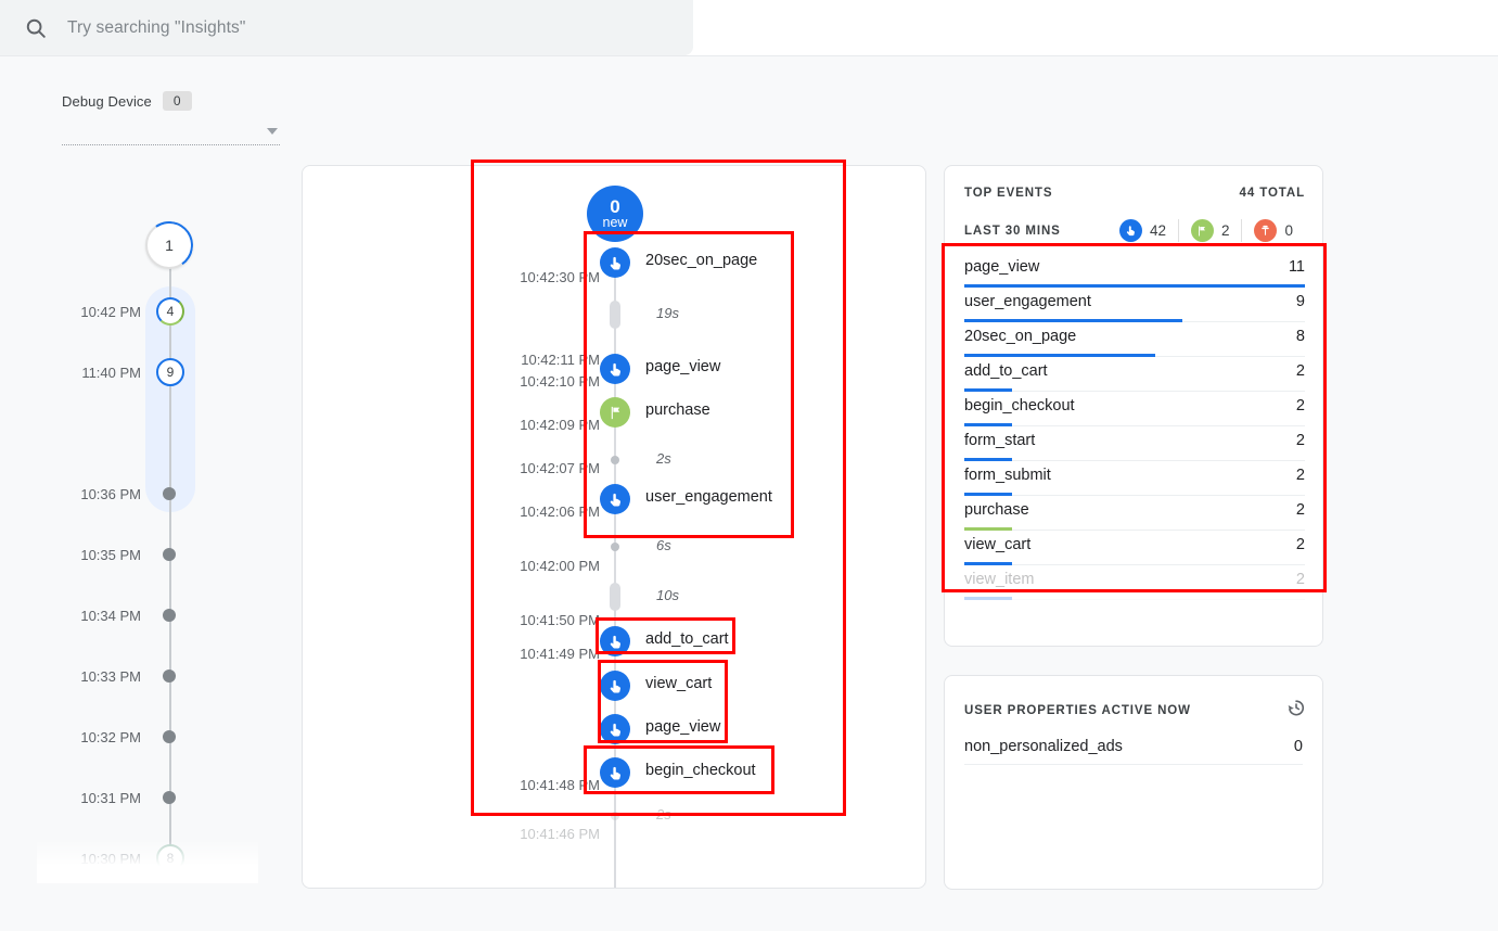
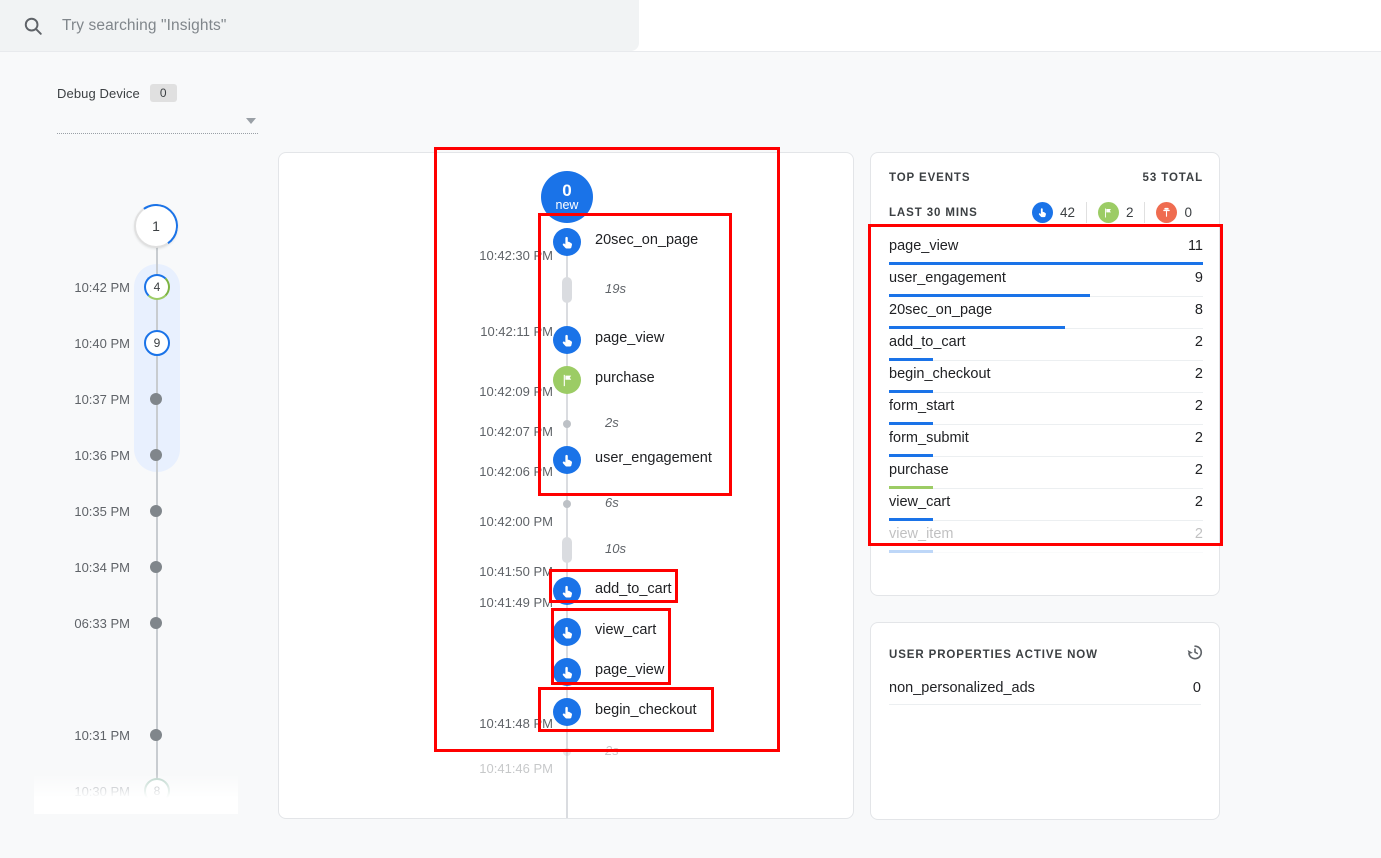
  Try searching "Insights"
  Debug Device
  0
  1
  10:42 PM
  4
- 11:40 PM
+ 10:40 PM
  9
+ 10:37 PM
  10:36 PM
  10:35 PM
  10:34 PM
- 10:33 PM
+ 06:33 PM
- 10:32 PM
  10:31 PM
  0
  new
  20sec_on_page
  10:42:30 PM
  19s
  10:42:11 PM
  page_view
- 10:42:10 PM
  purchase
  10:42:09 PM
  2s
  10:42:07 PM
  user_engagement
  10:42:06 PM
  6s
  10:42:00 PM
  10s
  10:41:50 PM
  add_to_cart
  10:41:49 PM
  view_cart
  page_view
  begin_checkout
  10:41:48 PM
  2s
  10:41:46 PM
  TOP EVENTS
- 44 TOTAL
+ 53 TOTAL
  LAST 30 MINS
  42
  2
  0
  page_view
  11
  user_engagement
  9
  20sec_on_page
  8
  add_to_cart
  2
  begin_checkout
  2
  form_start
  2
  form_submit
  2
  purchase
  2
  view_cart
  2
  view_item
  2
  USER PROPERTIES ACTIVE NOW
  non_personalized_ads
  0
